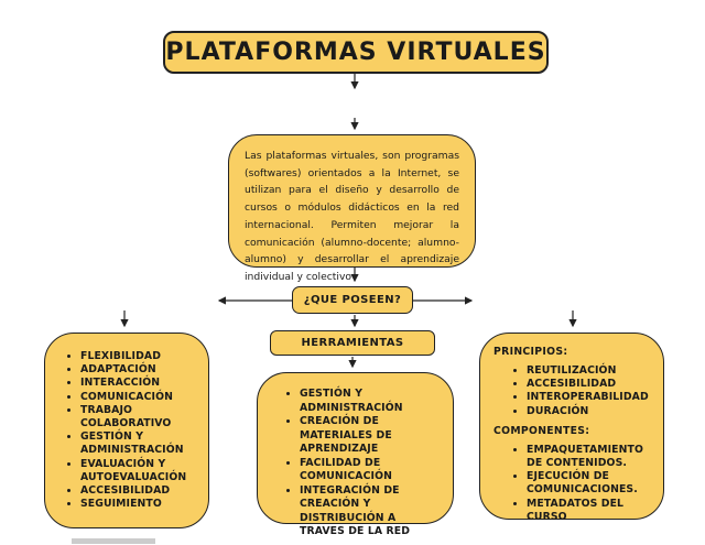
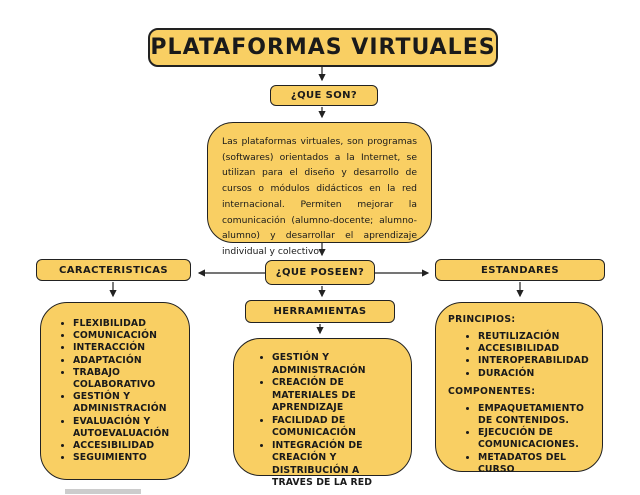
  PLATAFORMAS VIRTUALES
+ ¿QUE SON?
  Las plataformas virtuales, son programas (softwares) orientados a la Internet, se utilizan para el diseño y desarrollo de cursos o módulos didácticos en la red internacional. Permiten mejorar la comunicación (alumno-docente; alumno-alumno) y desarrollar el aprendizaje individual y colectivo
+ CARACTERISTICAS
  ¿QUE POSEEN?
+ ESTANDARES
  HERRAMIENTAS
  FLEXIBILIDAD
- ADAPTACIÓN
+ COMUNICACIÓN
  INTERACCIÓN
- COMUNICACIÓN
+ ADAPTACIÓN
  TRABAJO COLABORATIVO
  GESTIÓN Y ADMINISTRACIÓN
  EVALUACIÓN Y AUTOEVALUACIÓN
  ACCESIBILIDAD
  SEGUIMIENTO
  GESTIÓN Y ADMINISTRACIÓN
  CREACIÓN DE MATERIALES DE APRENDIZAJE
  FACILIDAD DE COMUNICACIÓN
  INTEGRACIÓN DE CREACIÓN Y DISTRIBUCIÓN A TRAVES DE LA RED
  PRINCIPIOS:
  REUTILIZACIÓN
  ACCESIBILIDAD
  INTEROPERABILIDAD
  DURACIÓN
  COMPONENTES:
  EMPAQUETAMIENTO DE CONTENIDOS.
  EJECUCIÓN DE COMUNICACIONES.
  METADATOS DEL CURSO
